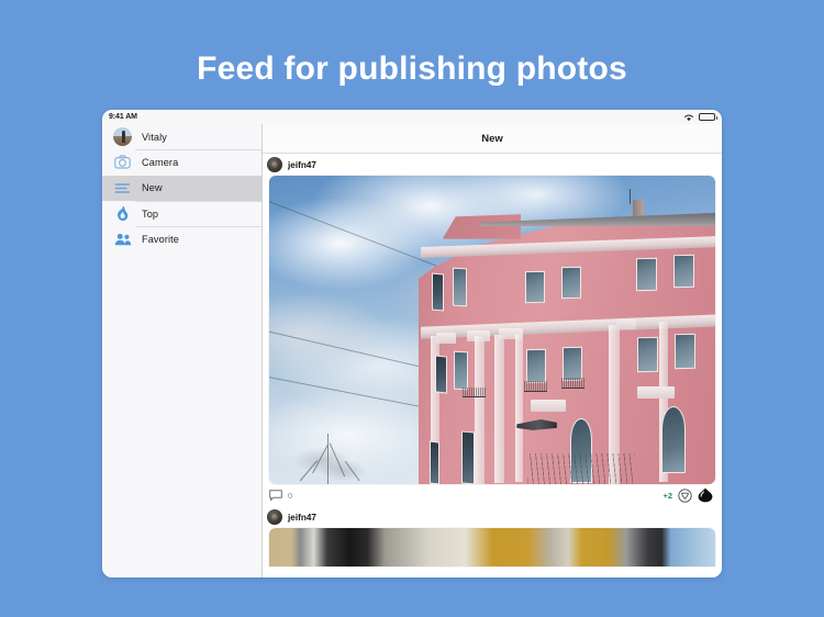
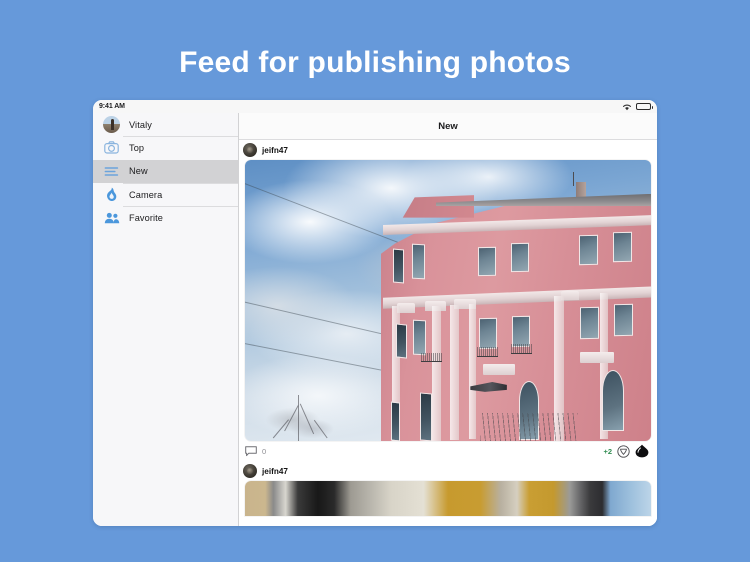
  Feed for publishing photos
  Vitaly
- Camera
+ Top
  New
- Top
+ Camera
  Favorite
  New
  jeifn47
  0
  +2
  jeifn47
